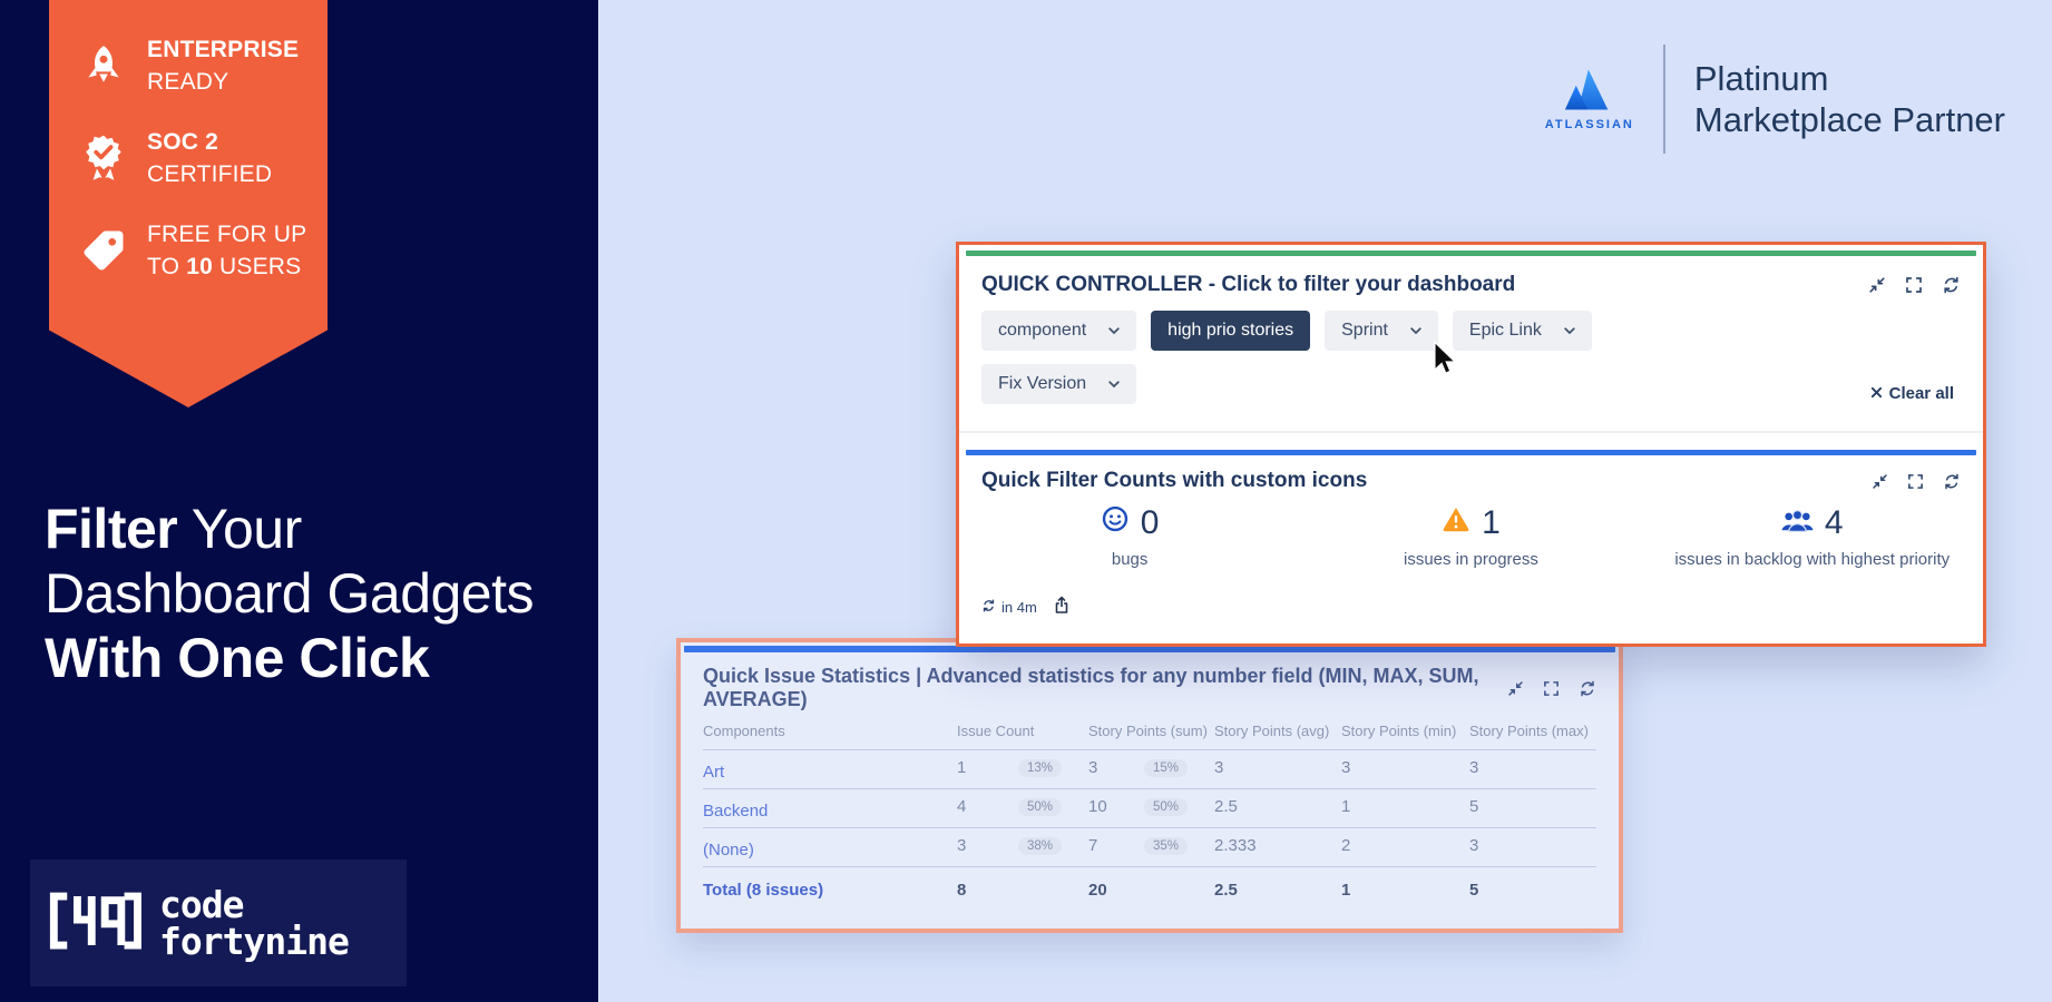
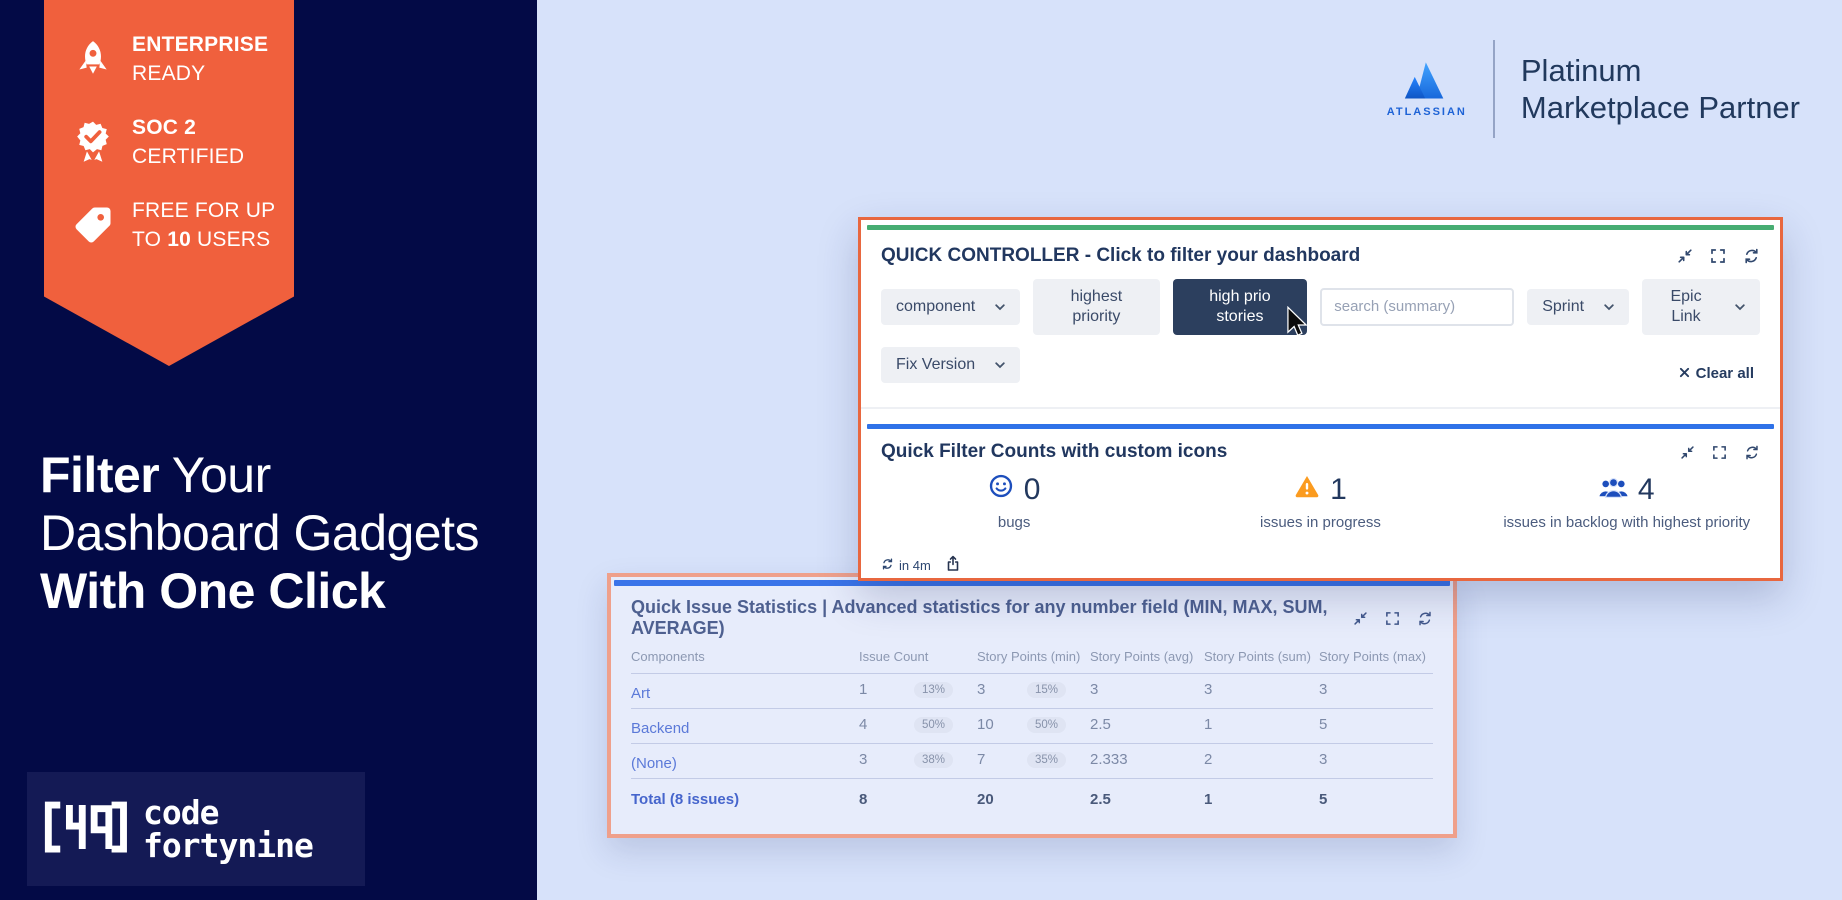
  ENTERPRISE
  READY
  SOC 2
  CERTIFIED
  FREE FOR UP
  TO 10 USERS
  Filter Your
  Dashboard Gadgets
  With One Click
  code
  fortynine
  ATLASSIAN
  Platinum
  Marketplace Partner
  Quick Issue Statistics | Advanced statistics for any number field (MIN, MAX, SUM, AVERAGE)
  Components
  Issue Count
- Story Points (sum)
+ Story Points (min)
  Story Points (avg)
- Story Points (min)
+ Story Points (sum)
  Story Points (max)
  Art
  1
  13%
  3
  15%
  3
  3
  3
  Backend
  4
  50%
  10
  50%
  2.5
  1
  5
  (None)
  3
  38%
  7
  35%
  2.333
  2
  3
  Total (8 issues)
  8
  20
  2.5
  1
  5
  QUICK CONTROLLER - Click to filter your dashboard
  component
+ highest priority
  high prio stories
+ search (summary)
  Sprint
  Epic Link
  Fix Version
  Clear all
  Quick Filter Counts with custom icons
  0
  bugs
  1
  issues in progress
  4
  issues in backlog with highest priority
  in 4m
